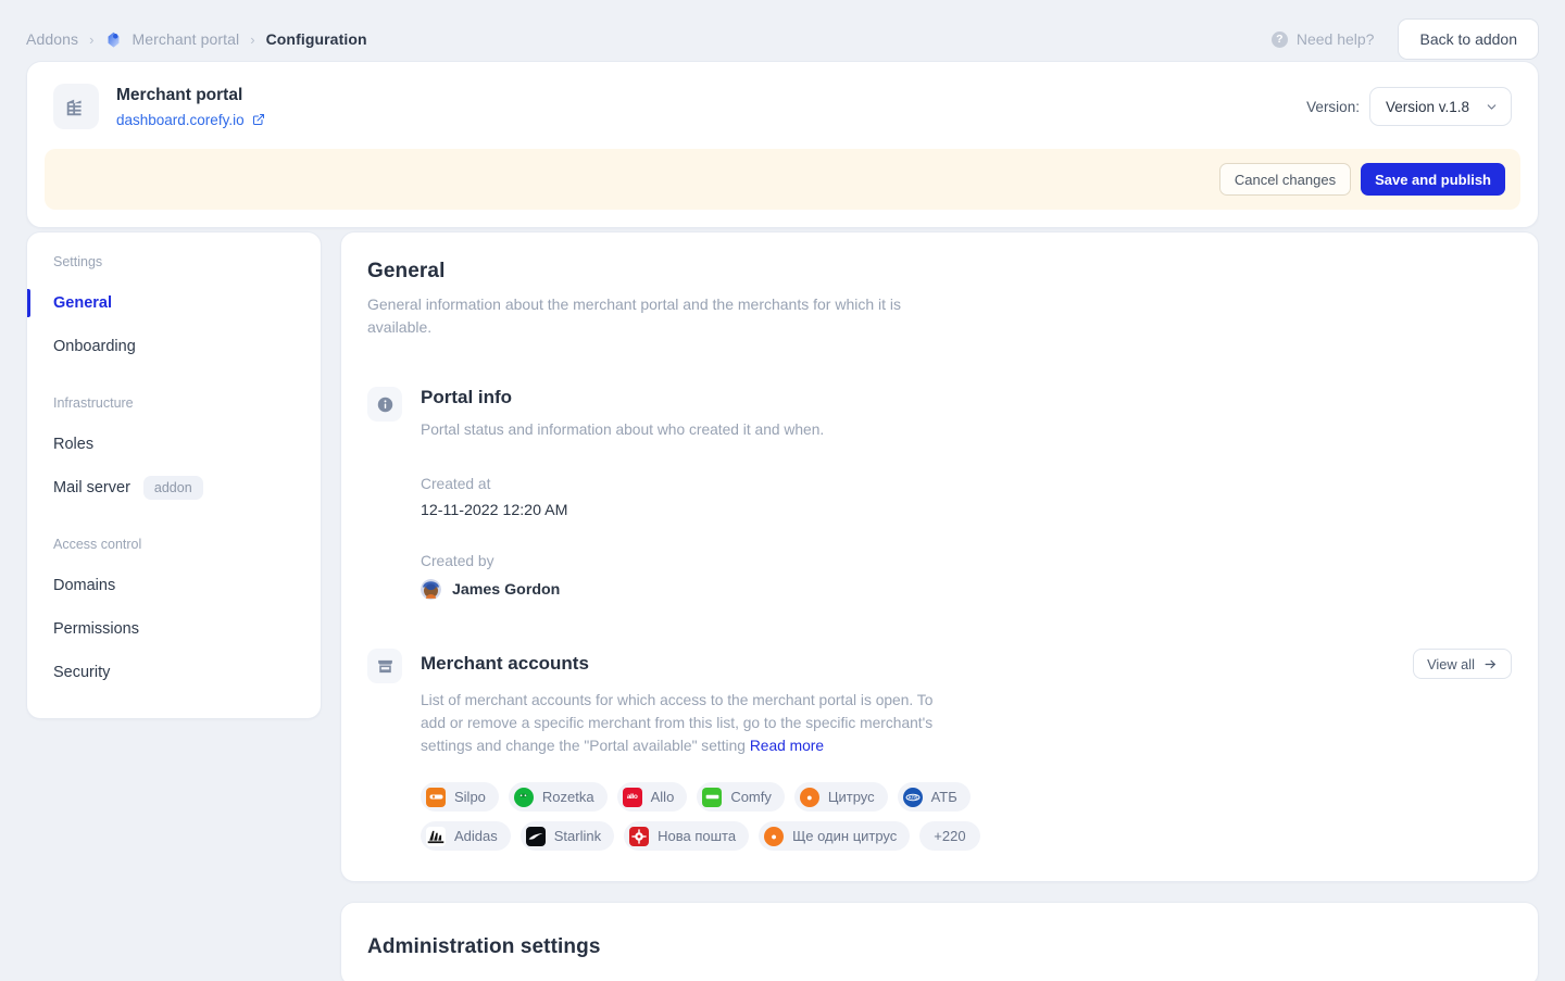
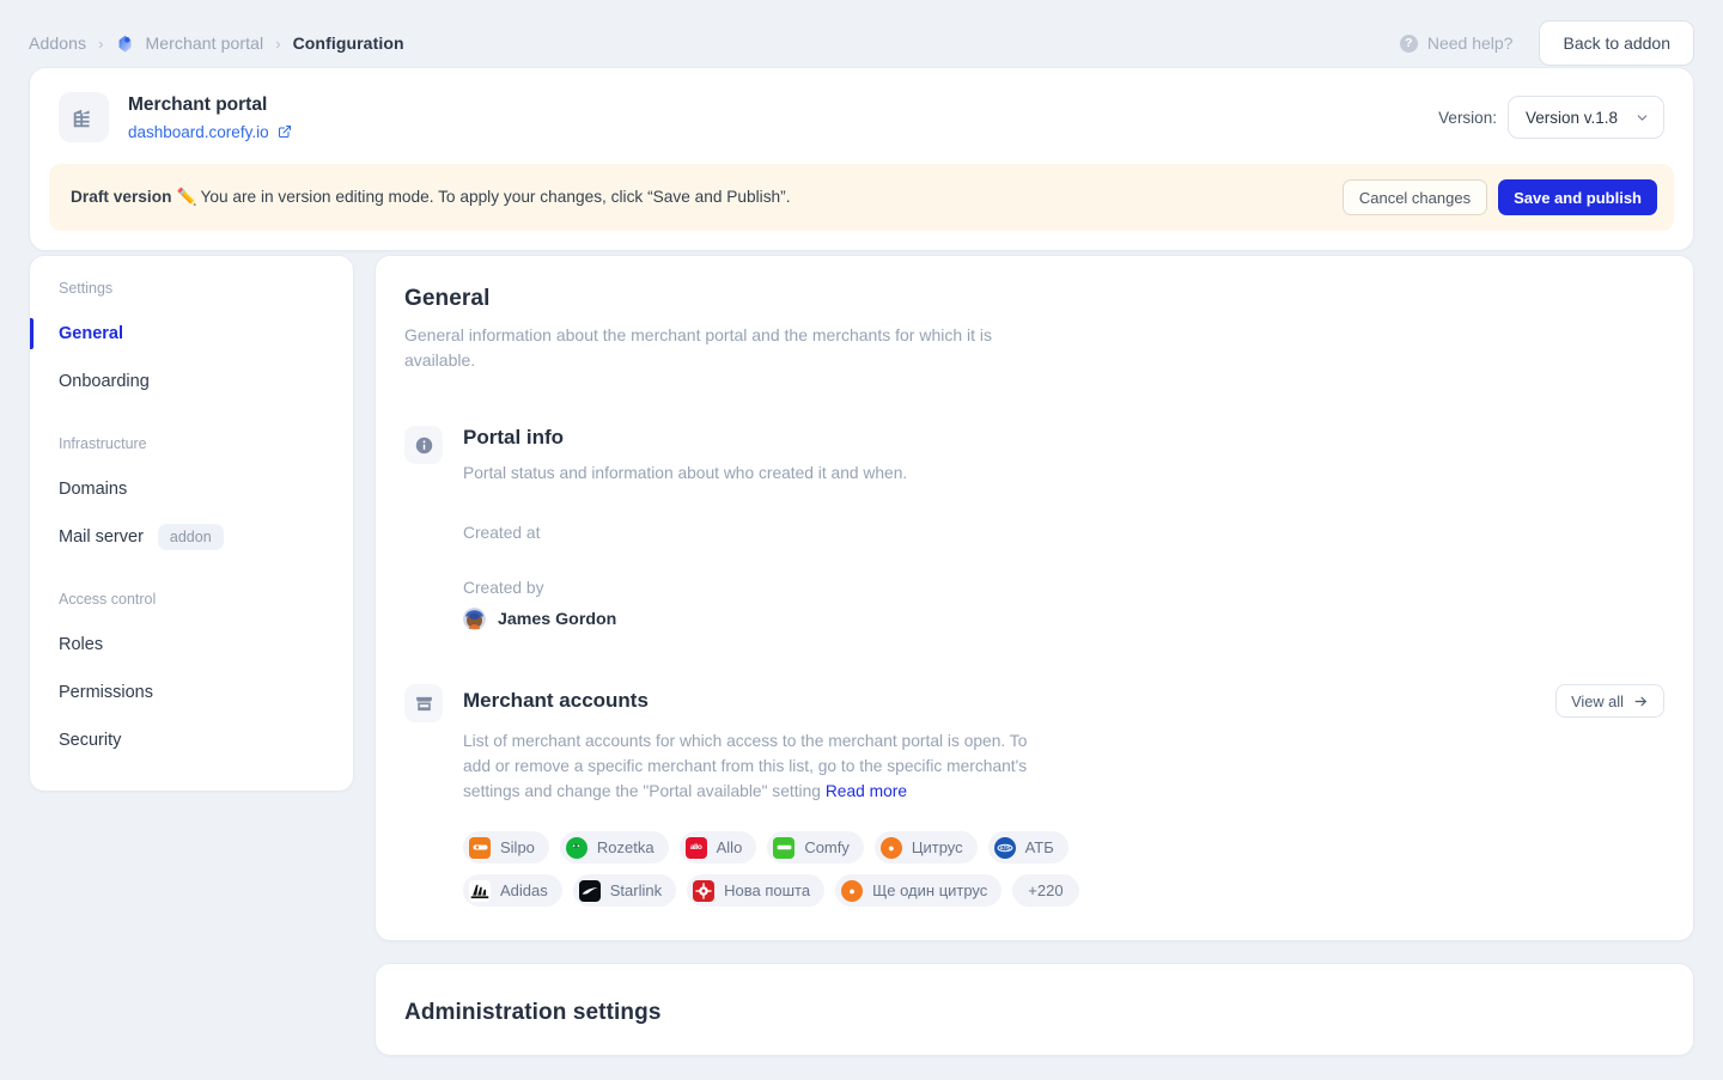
  Addons
  ›
  Merchant portal
  ›
  Configuration
  ?
  Need help?
  Back to addon
  Merchant portal
  dashboard.corefy.io
  Version:
  Version v.1.8
+ Draft version ✏️ You are in version editing mode. To apply your changes, click “Save and Publish”.
  Cancel changes
  Save and publish
  Settings
  General
  Onboarding
  Infrastructure
- Roles
+ Domains
  Mail server
  addon
  Access control
- Domains
+ Roles
  Permissions
  Security
  General
  General information about the merchant portal and the merchants for which it is available.
  Portal info
  Portal status and information about who created it and when.
  Created at
- 12-11-2022 12:20 AM
  Created by
  James Gordon
  Merchant accounts
  View all
  List of merchant accounts for which access to the merchant portal is open. To add or remove a specific merchant from this list, go to the specific merchant's settings and change the "Portal available" setting Read more
  Silpo
  Rozetka
  Allo
  Comfy
  ●
  Цитрус
  АТБ
  Adidas
  Starlink
  Нова пошта
  ●
  Ще один цитрус
  +220
  Administration settings
